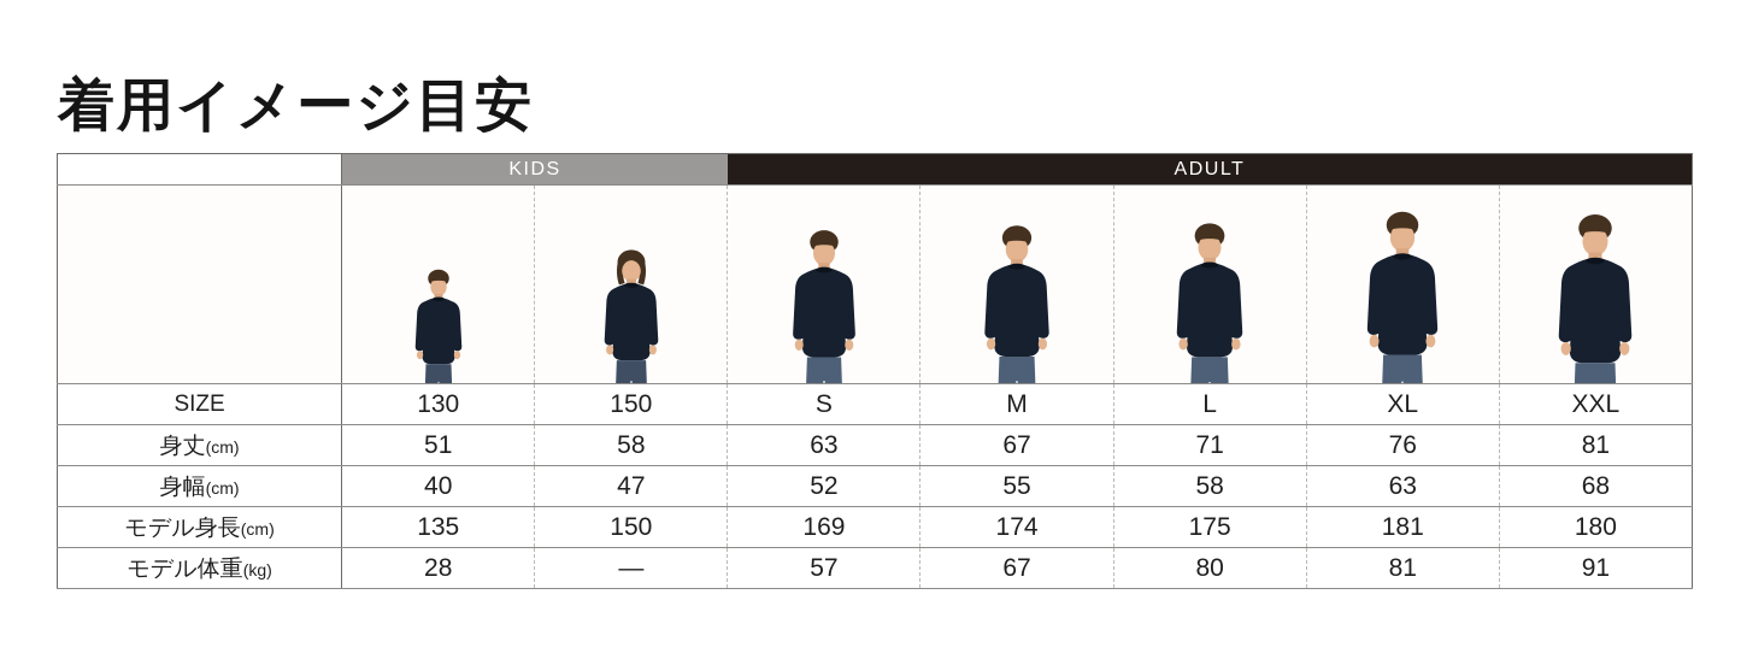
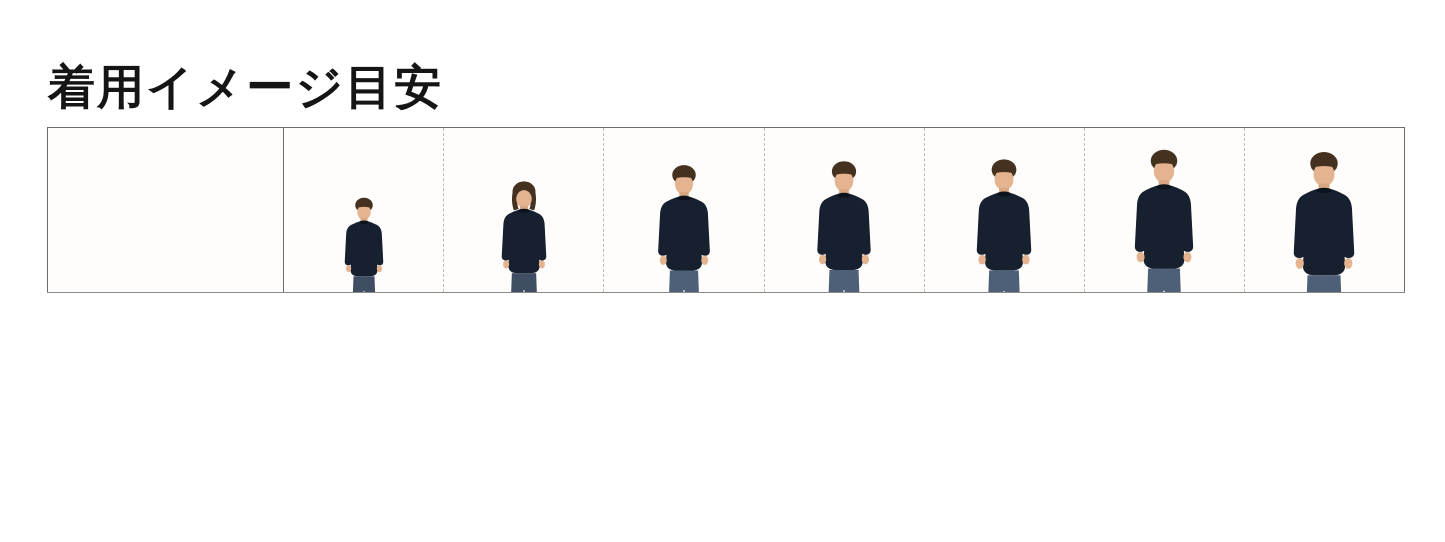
  着用イメージ目安
- 	KIDS	ADULT
- SIZE	130	150	S	M	L	XL	XXL
- 身丈(cm)	51	58	63	67	71	76	81
- 身幅(cm)	40	47	52	55	58	63	68
- モデル身長(cm)	135	150	169	174	175	181	180
- モデル体重(kg)	28	—	57	67	80	81	91
